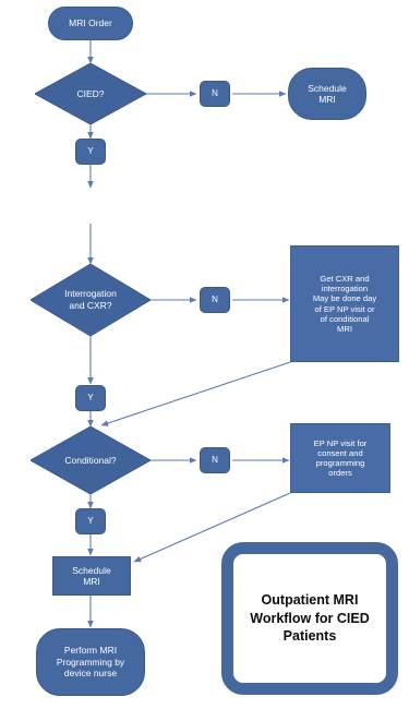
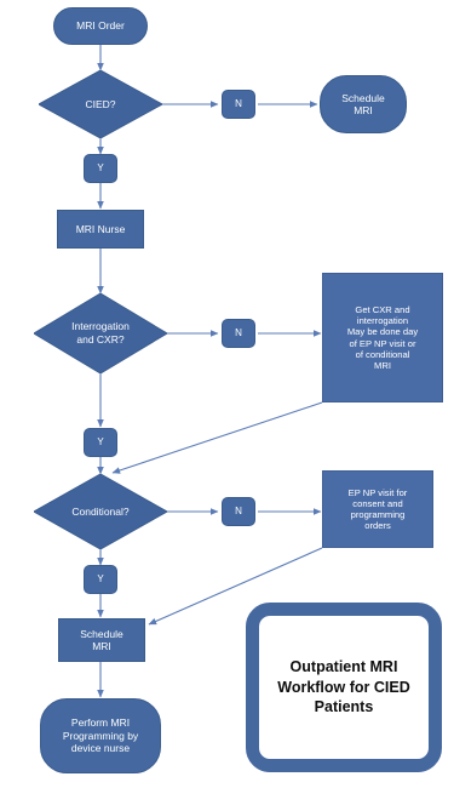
  MRI Order
  CIED?
  N
  Schedule
  MRI
  Y
+ MRI Nurse
  Interrogation
  and CXR?
  N
  Get CXR and
  interrogation
  May be done day
  of EP NP visit or
  of conditional
  MRI
  Y
  Conditional?
  N
  EP NP visit for
  consent and
  programming
  orders
  Y
  Schedule
  MRI
  Perform MRI
  Programming by
  device nurse
  Outpatient MRI
  Workflow for CIED
  Patients
